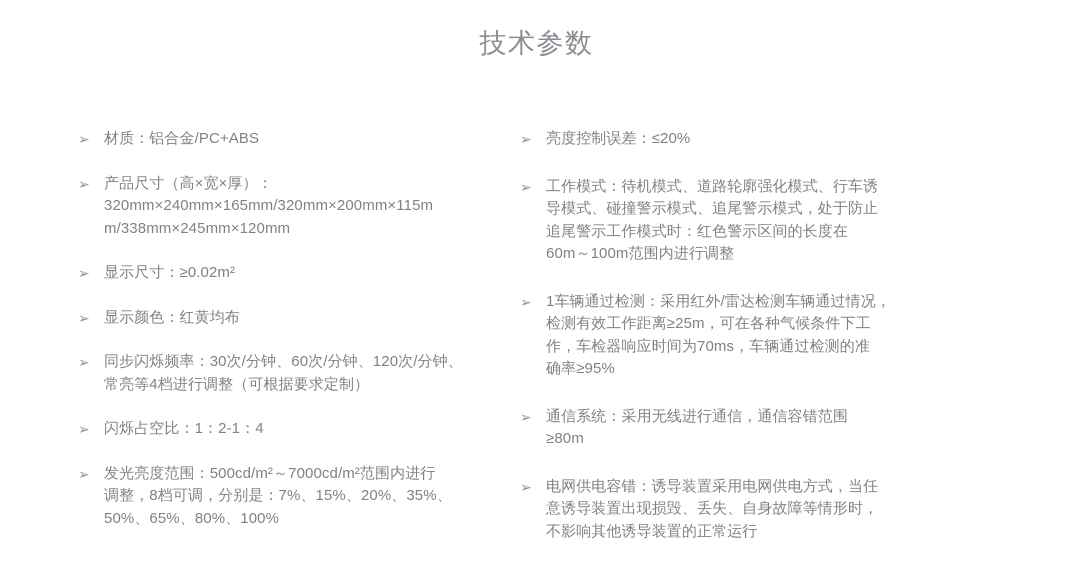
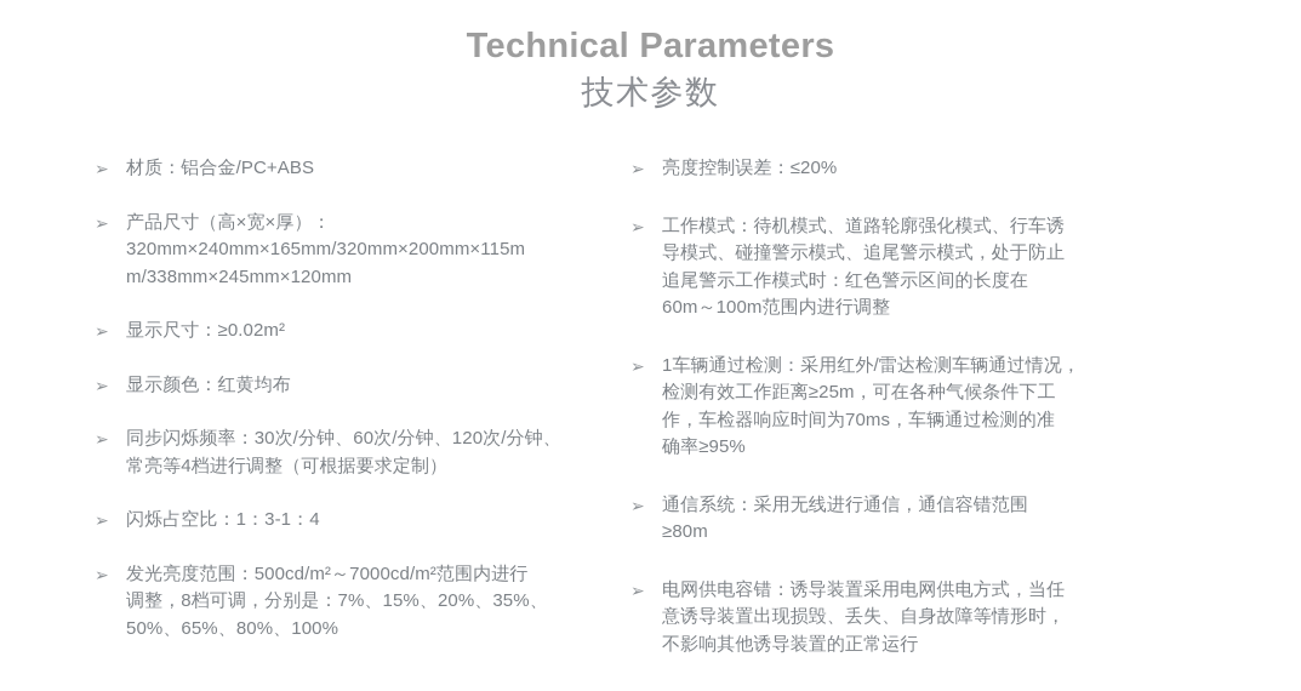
+ Technical Parameters
  技术参数
  ➢
  材质：铝合金/PC+ABS
  ➢
  产品尺寸（高×宽×厚）：
  320mm×240mm×165mm/320mm×200mm×115m
  m/338mm×245mm×120mm
  ➢
  显示尺寸：≥0.02m²
  ➢
  显示颜色：红黄均布
  ➢
  同步闪烁频率：30次/分钟、60次/分钟、120次/分钟、
  常亮等4档进行调整（可根据要求定制）
  ➢
- 闪烁占空比：1：2-1：4
+ 闪烁占空比：1：3-1：4
  ➢
  发光亮度范围：500cd/m²～7000cd/m²范围内进行
  调整，8档可调，分别是：7%、15%、20%、35%、
  50%、65%、80%、100%
  ➢
  亮度控制误差：≤20%
  ➢
  工作模式：待机模式、道路轮廓强化模式、行车诱
  导模式、碰撞警示模式、追尾警示模式，处于防止
  追尾警示工作模式时：红色警示区间的长度在
  60m～100m范围内进行调整
  ➢
  1车辆通过检测：采用红外/雷达检测车辆通过情况，
  检测有效工作距离≥25m，可在各种气候条件下工
  作，车检器响应时间为70ms，车辆通过检测的准
  确率≥95%
  ➢
  通信系统：采用无线进行通信，通信容错范围
  ≥80m
  ➢
  电网供电容错：诱导装置采用电网供电方式，当任
  意诱导装置出现损毁、丢失、自身故障等情形时，
  不影响其他诱导装置的正常运行
